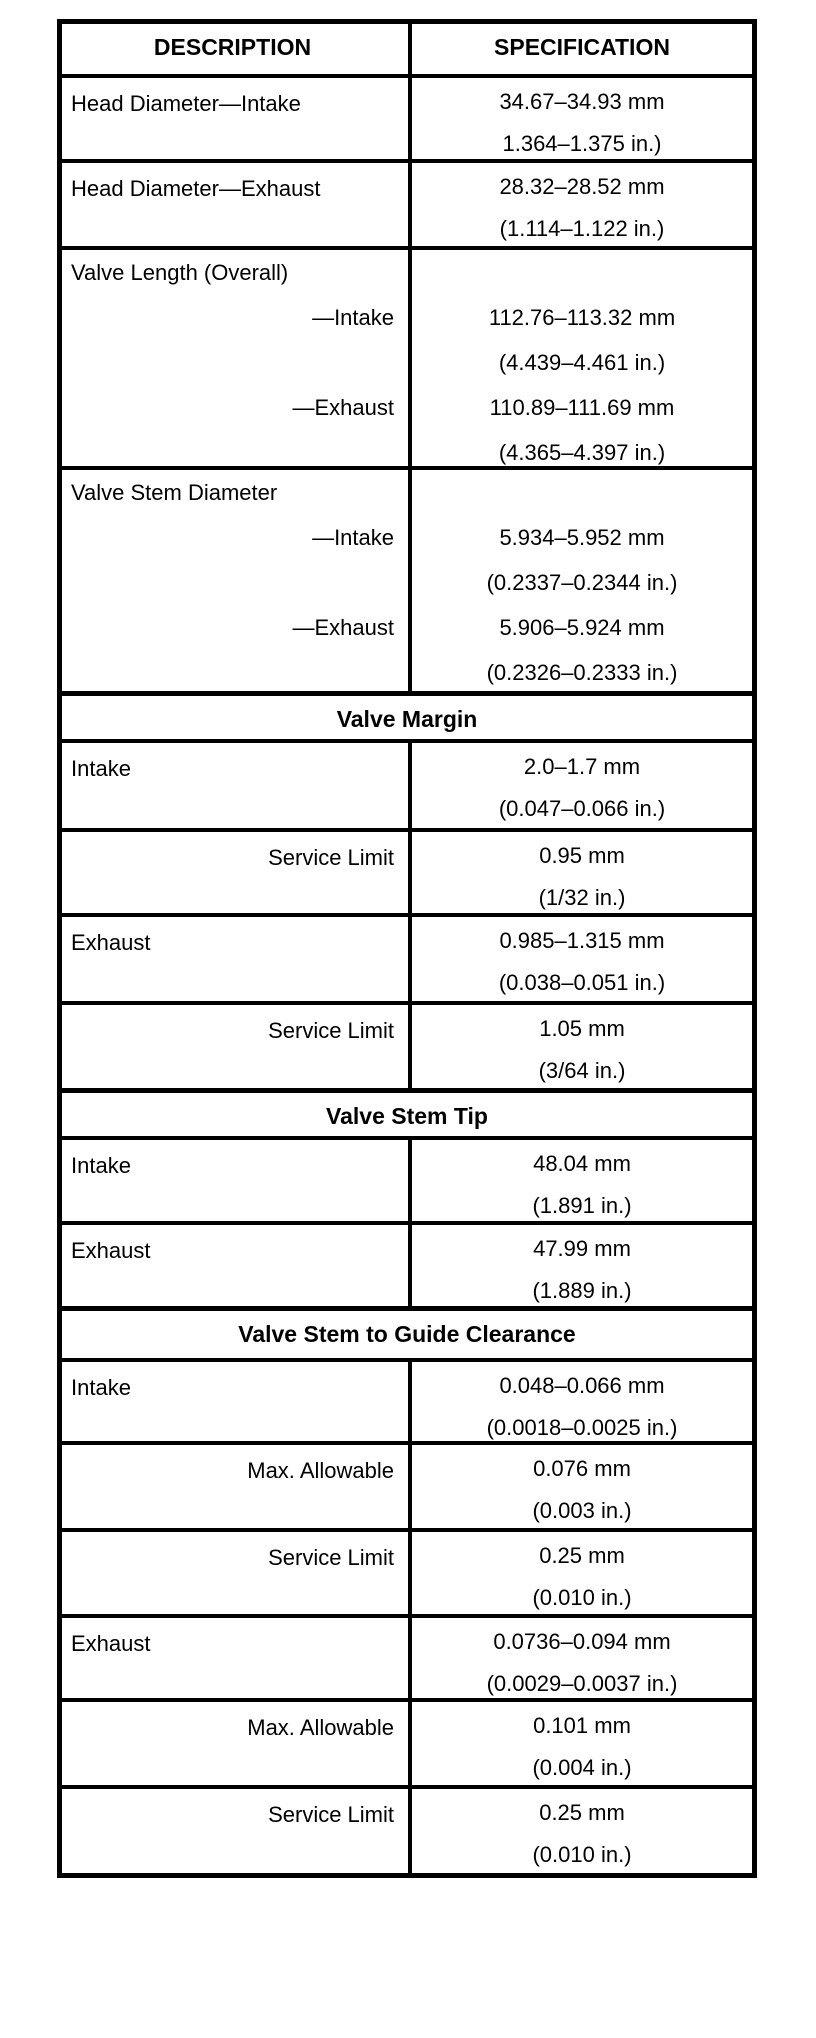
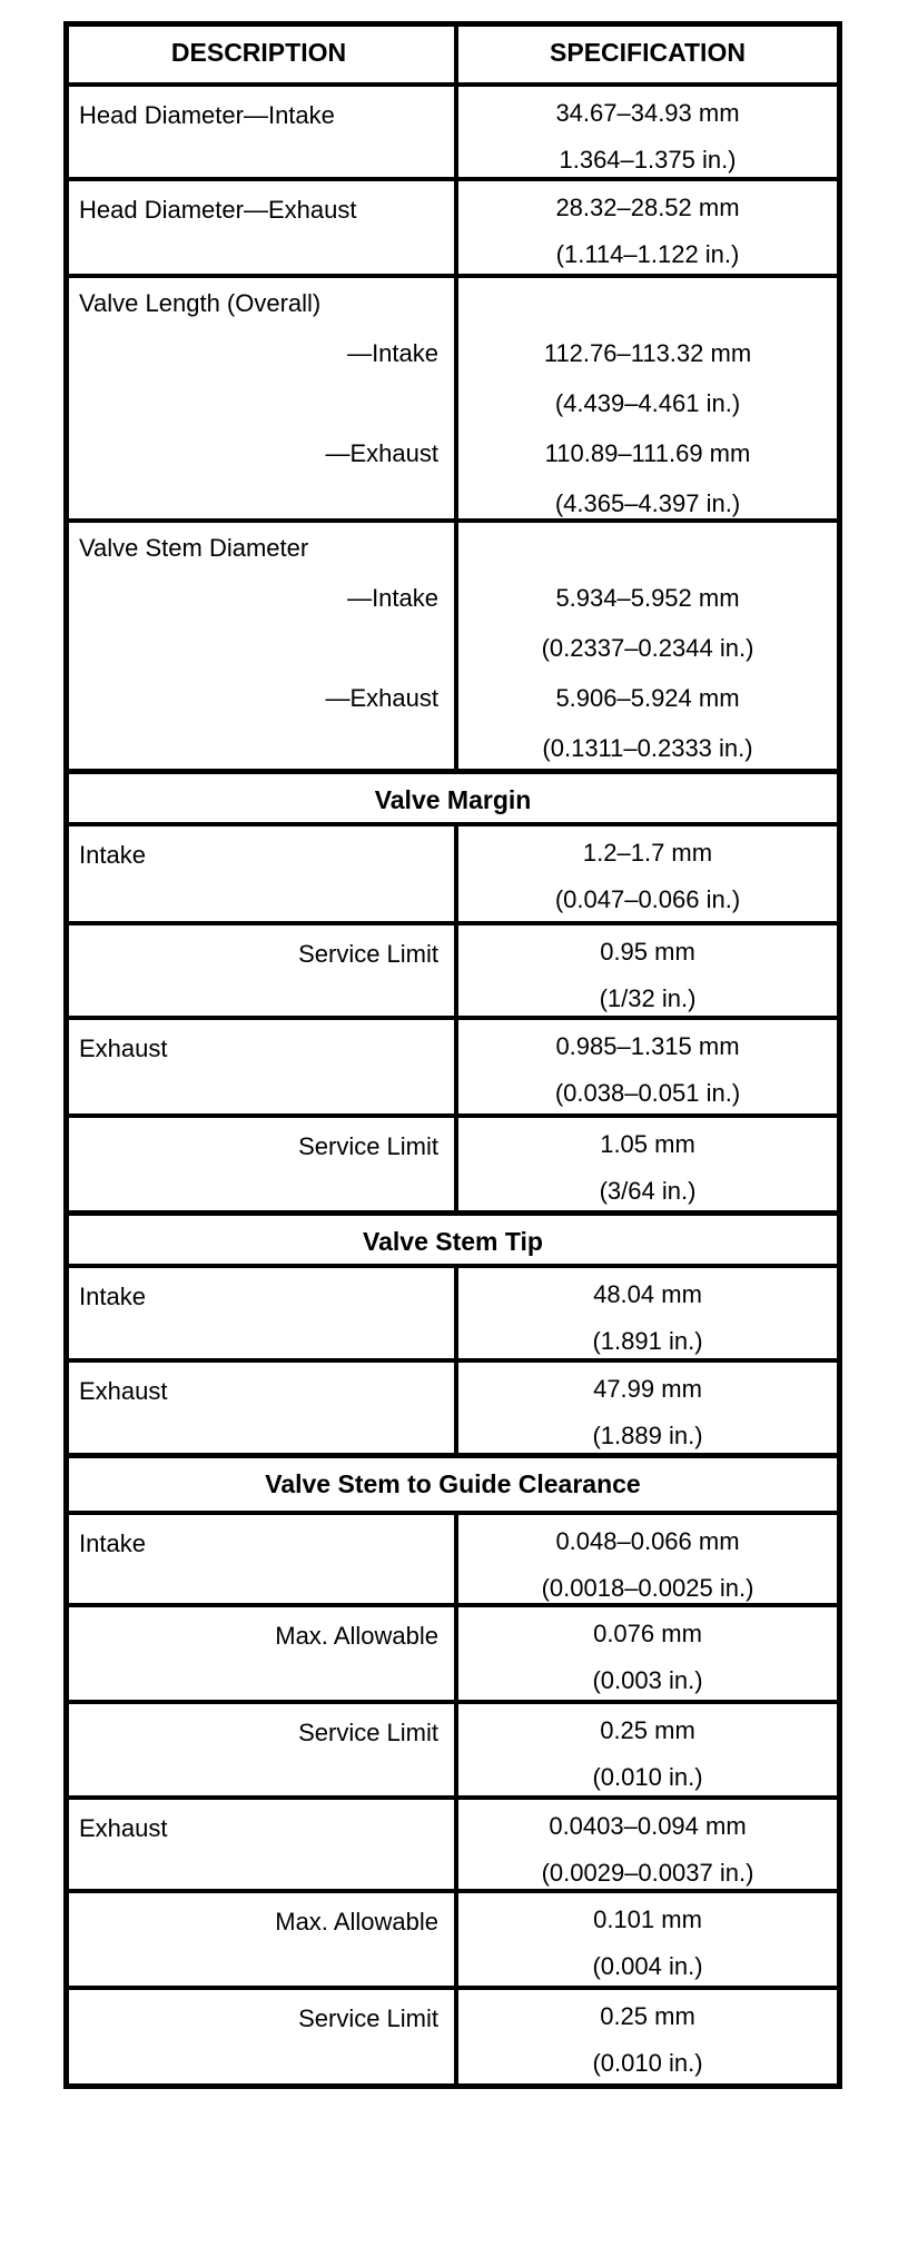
  DESCRIPTION
  SPECIFICATION
  Head Diameter—Intake
  34.67–34.93 mm
  1.364–1.375 in.)
  Head Diameter—Exhaust
  28.32–28.52 mm
  (1.114–1.122 in.)
  Valve Length (Overall)
  —Intake
  —Exhaust
  112.76–113.32 mm
  (4.439–4.461 in.)
  110.89–111.69 mm
  (4.365–4.397 in.)
  Valve Stem Diameter
  —Intake
  —Exhaust
  5.934–5.952 mm
  (0.2337–0.2344 in.)
  5.906–5.924 mm
- (0.2326–0.2333 in.)
+ (0.1311–0.2333 in.)
  Valve Margin
  Intake
- 2.0–1.7 mm
+ 1.2–1.7 mm
  (0.047–0.066 in.)
  Service Limit
  0.95 mm
  (1/32 in.)
  Exhaust
  0.985–1.315 mm
  (0.038–0.051 in.)
  Service Limit
  1.05 mm
  (3/64 in.)
  Valve Stem Tip
  Intake
  48.04 mm
  (1.891 in.)
  Exhaust
  47.99 mm
  (1.889 in.)
  Valve Stem to Guide Clearance
  Intake
  0.048–0.066 mm
  (0.0018–0.0025 in.)
  Max. Allowable
  0.076 mm
  (0.003 in.)
  Service Limit
  0.25 mm
  (0.010 in.)
  Exhaust
- 0.0736–0.094 mm
+ 0.0403–0.094 mm
  (0.0029–0.0037 in.)
  Max. Allowable
  0.101 mm
  (0.004 in.)
  Service Limit
  0.25 mm
  (0.010 in.)
